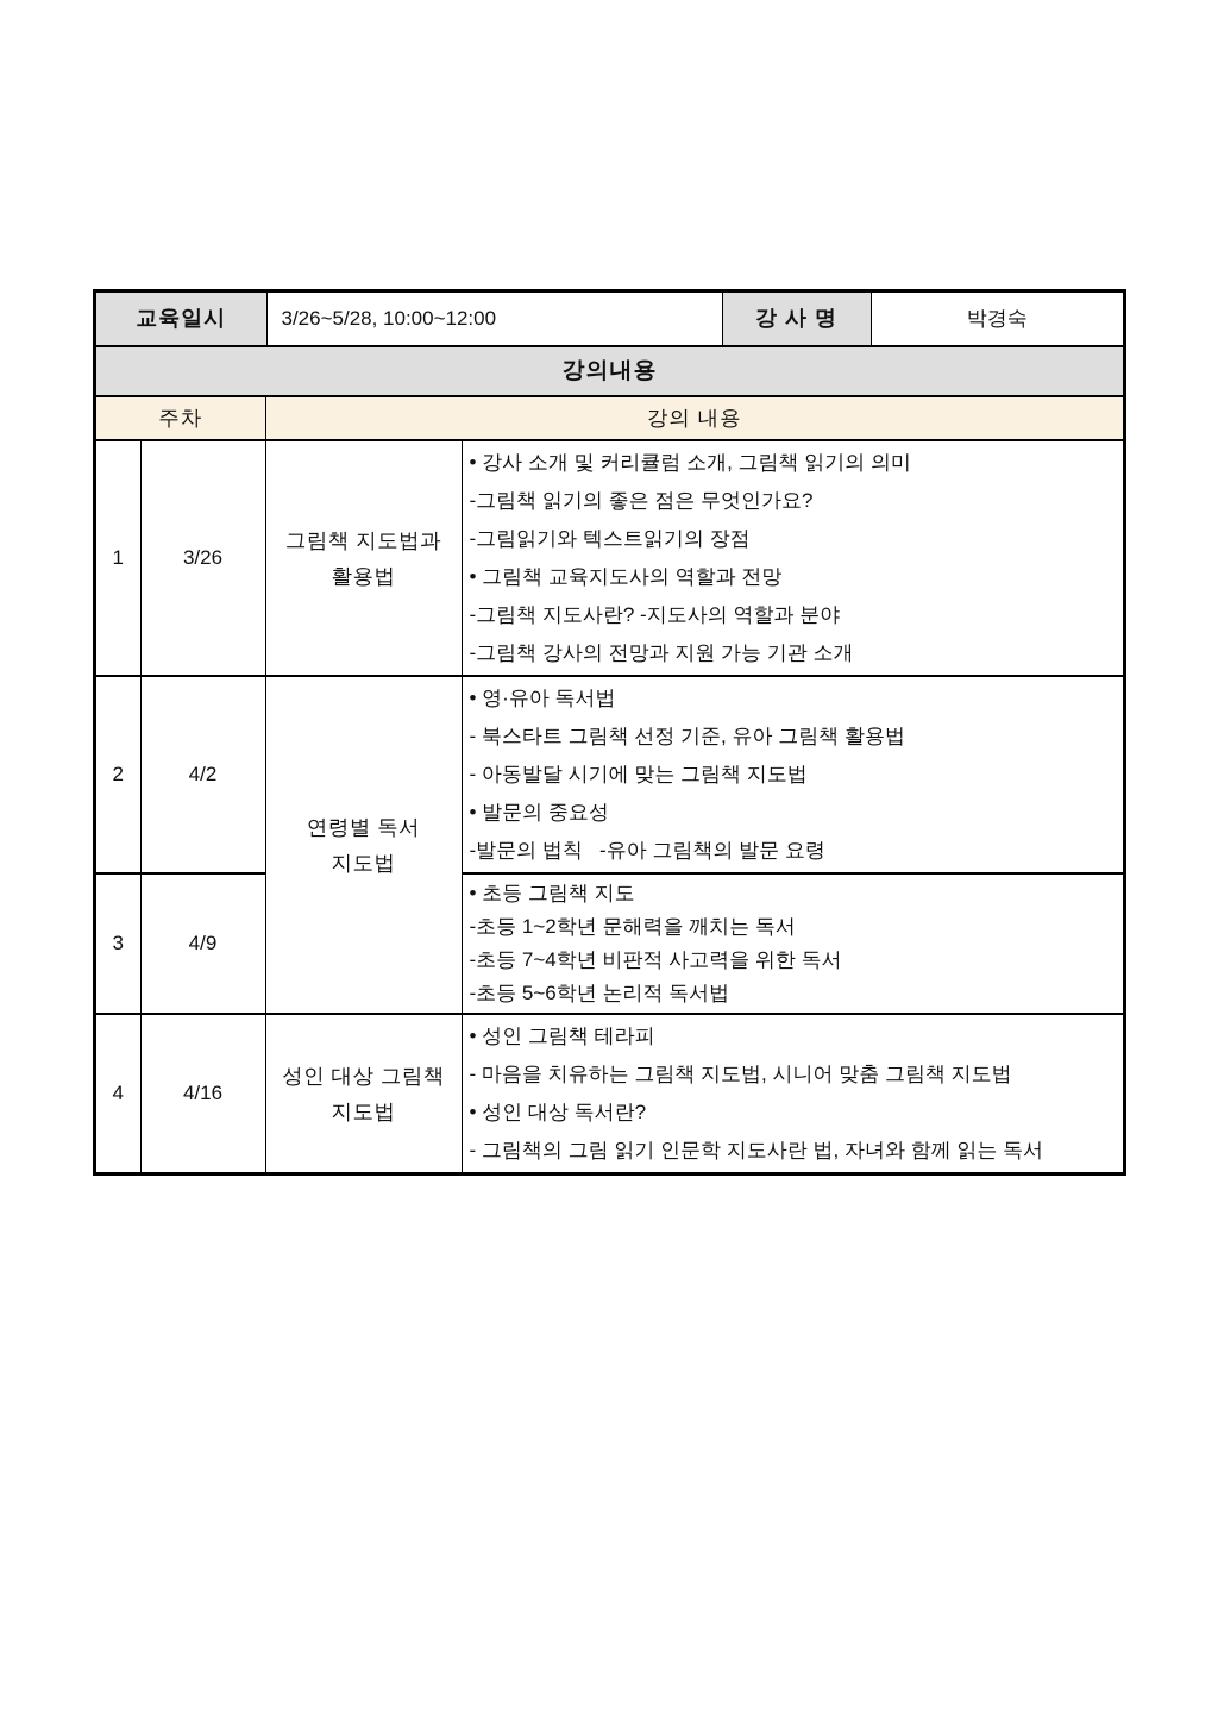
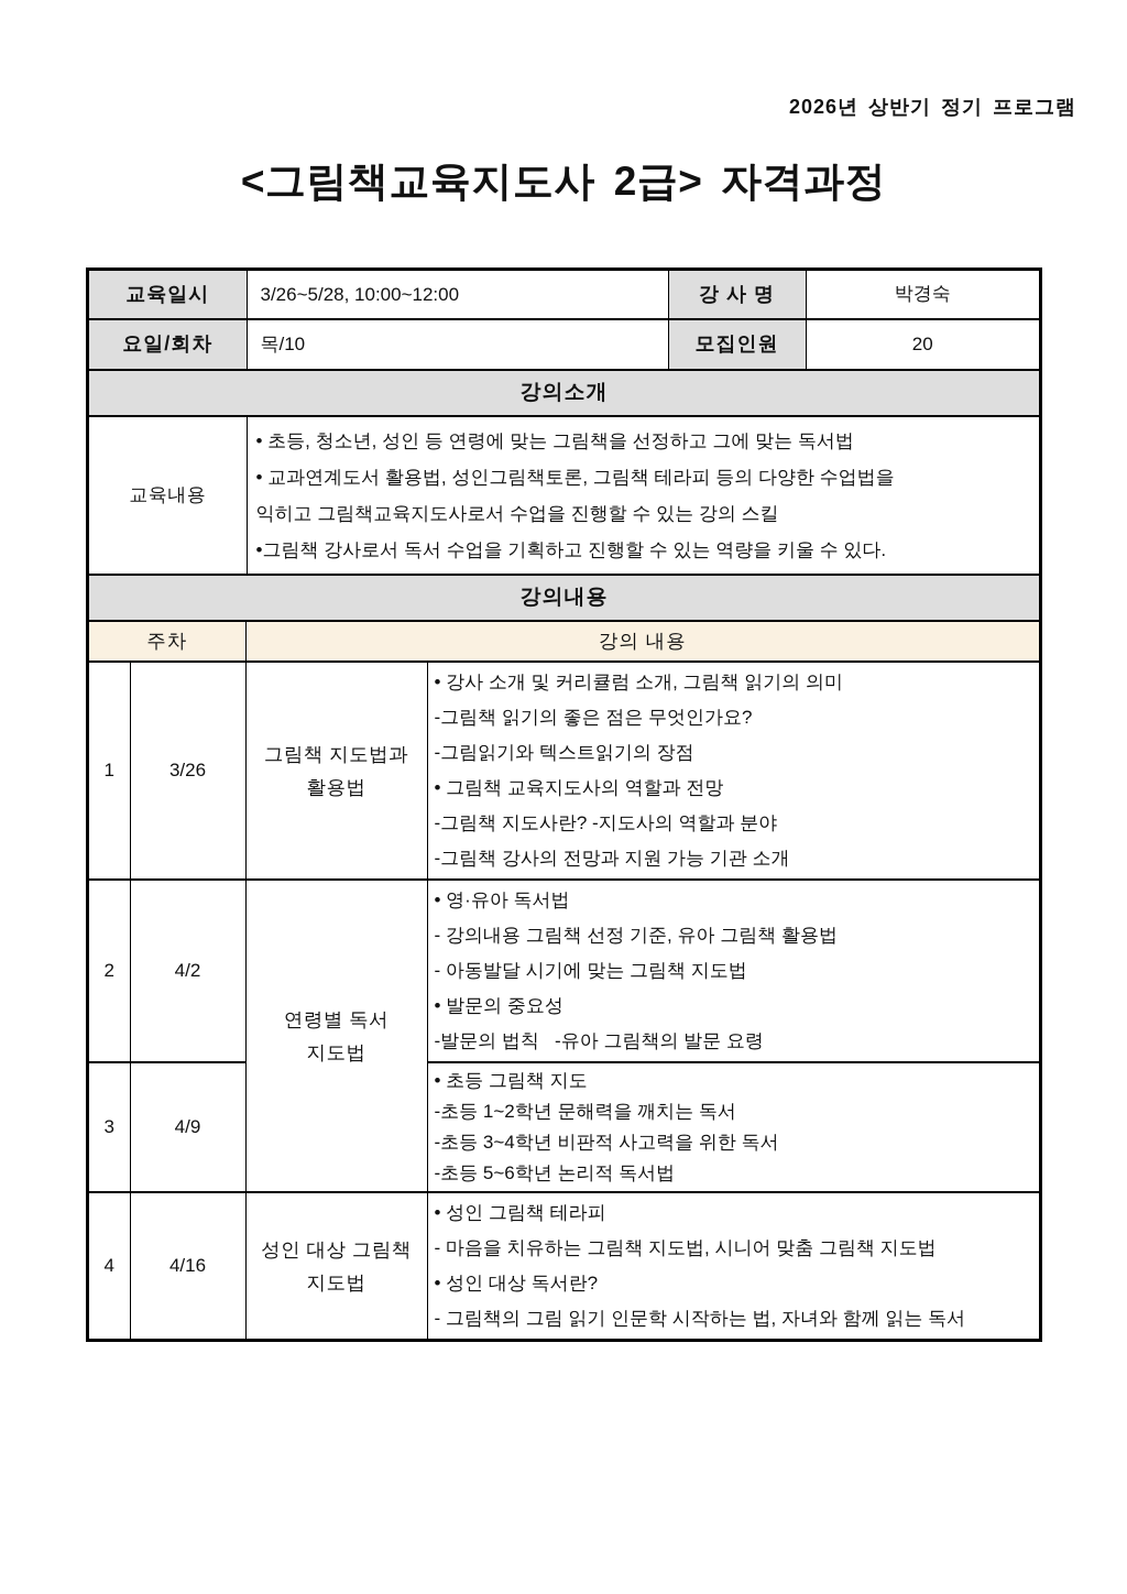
+ 2026년 상반기 정기 프로그램
+ <그림책교육지도사 2급> 자격과정
  교육일시	3/26~5/28, 10:00~12:00	강 사 명	박경숙
+ 요일/회차	목/10	모집인원	20
+ 강의소개
+ 교육내용	• 초등, 청소년, 성인 등 연령에 맞는 그림책을 선정하고 그에 맞는 독서법• 교과연계도서 활용법, 성인그림책토론, 그림책 테라피 등의 다양한 수업법을익히고 그림책교육지도사로서 수업을 진행할 수 있는 강의 스킬•그림책 강사로서 독서 수업을 기획하고 진행할 수 있는 역량을 키울 수 있다.
  강의내용
  주차	강의 내용
  1	3/26	그림책 지도법과 활용법	• 강사 소개 및 커리큘럼 소개, 그림책 읽기의 의미-그림책 읽기의 좋은 점은 무엇인가요?-그림읽기와 텍스트읽기의 장점• 그림책 교육지도사의 역할과 전망-그림책 지도사란? -지도사의 역할과 분야-그림책 강사의 전망과 지원 가능 기관 소개
- 2	4/2	연령별 독서 지도법	• 영·유아 독서법- 북스타트 그림책 선정 기준, 유아 그림책 활용법- 아동발달 시기에 맞는 그림책 지도법• 발문의 중요성-발문의 법칙 -유아 그림책의 발문 요령
+ 2	4/2	연령별 독서 지도법	• 영·유아 독서법- 강의내용 그림책 선정 기준, 유아 그림책 활용법- 아동발달 시기에 맞는 그림책 지도법• 발문의 중요성-발문의 법칙 -유아 그림책의 발문 요령
- 3	4/9	• 초등 그림책 지도-초등 1~2학년 문해력을 깨치는 독서-초등 7~4학년 비판적 사고력을 위한 독서-초등 5~6학년 논리적 독서법
+ 3	4/9	• 초등 그림책 지도-초등 1~2학년 문해력을 깨치는 독서-초등 3~4학년 비판적 사고력을 위한 독서-초등 5~6학년 논리적 독서법
- 4	4/16	성인 대상 그림책 지도법	• 성인 그림책 테라피- 마음을 치유하는 그림책 지도법, 시니어 맞춤 그림책 지도법• 성인 대상 독서란?- 그림책의 그림 읽기 인문학 지도사란 법, 자녀와 함께 읽는 독서
+ 4	4/16	성인 대상 그림책 지도법	• 성인 그림책 테라피- 마음을 치유하는 그림책 지도법, 시니어 맞춤 그림책 지도법• 성인 대상 독서란?- 그림책의 그림 읽기 인문학 시작하는 법, 자녀와 함께 읽는 독서
